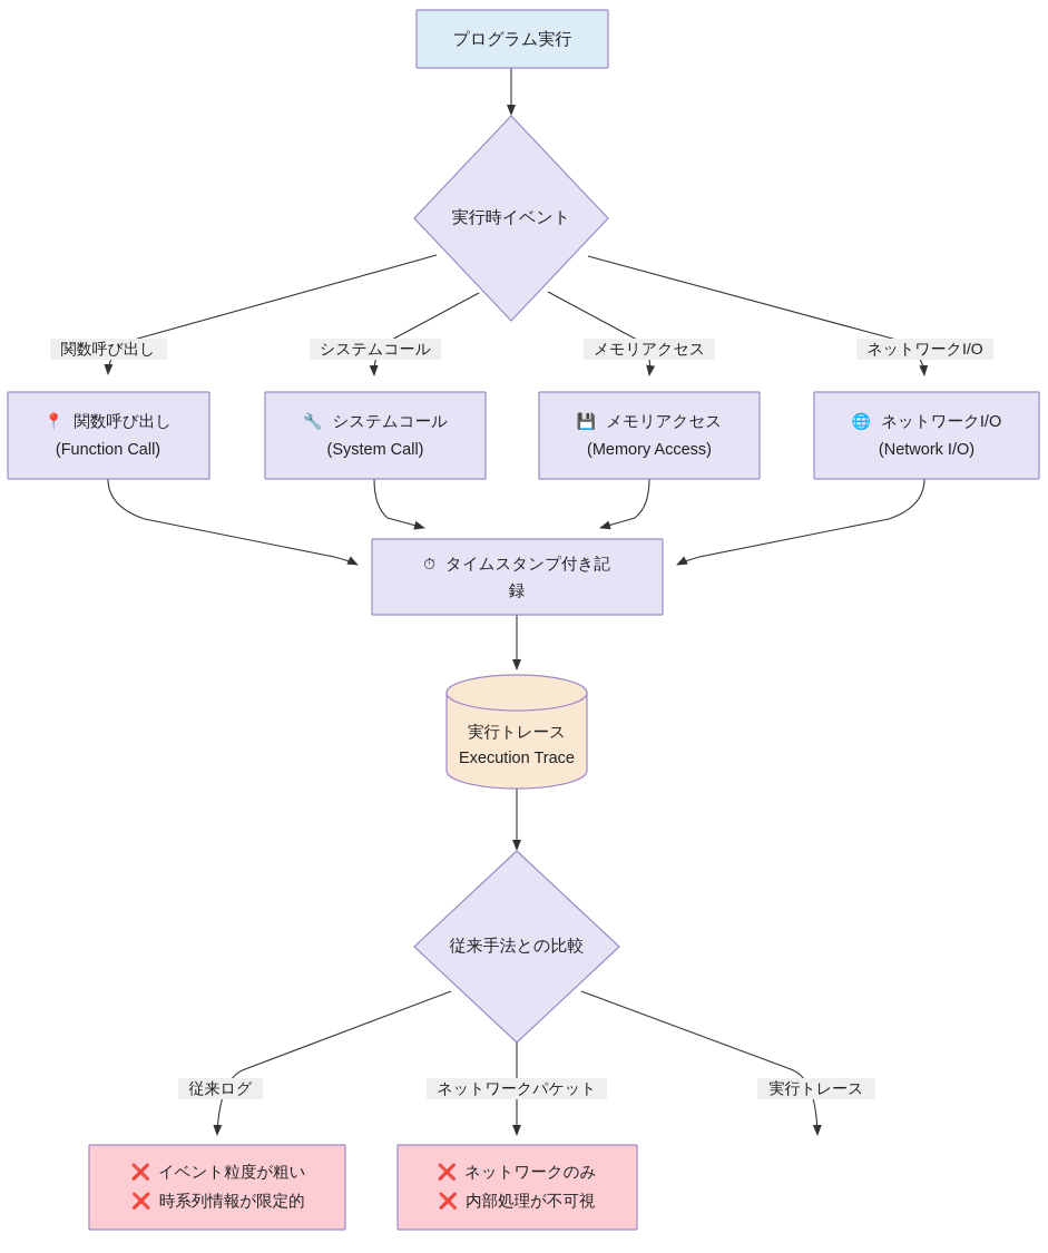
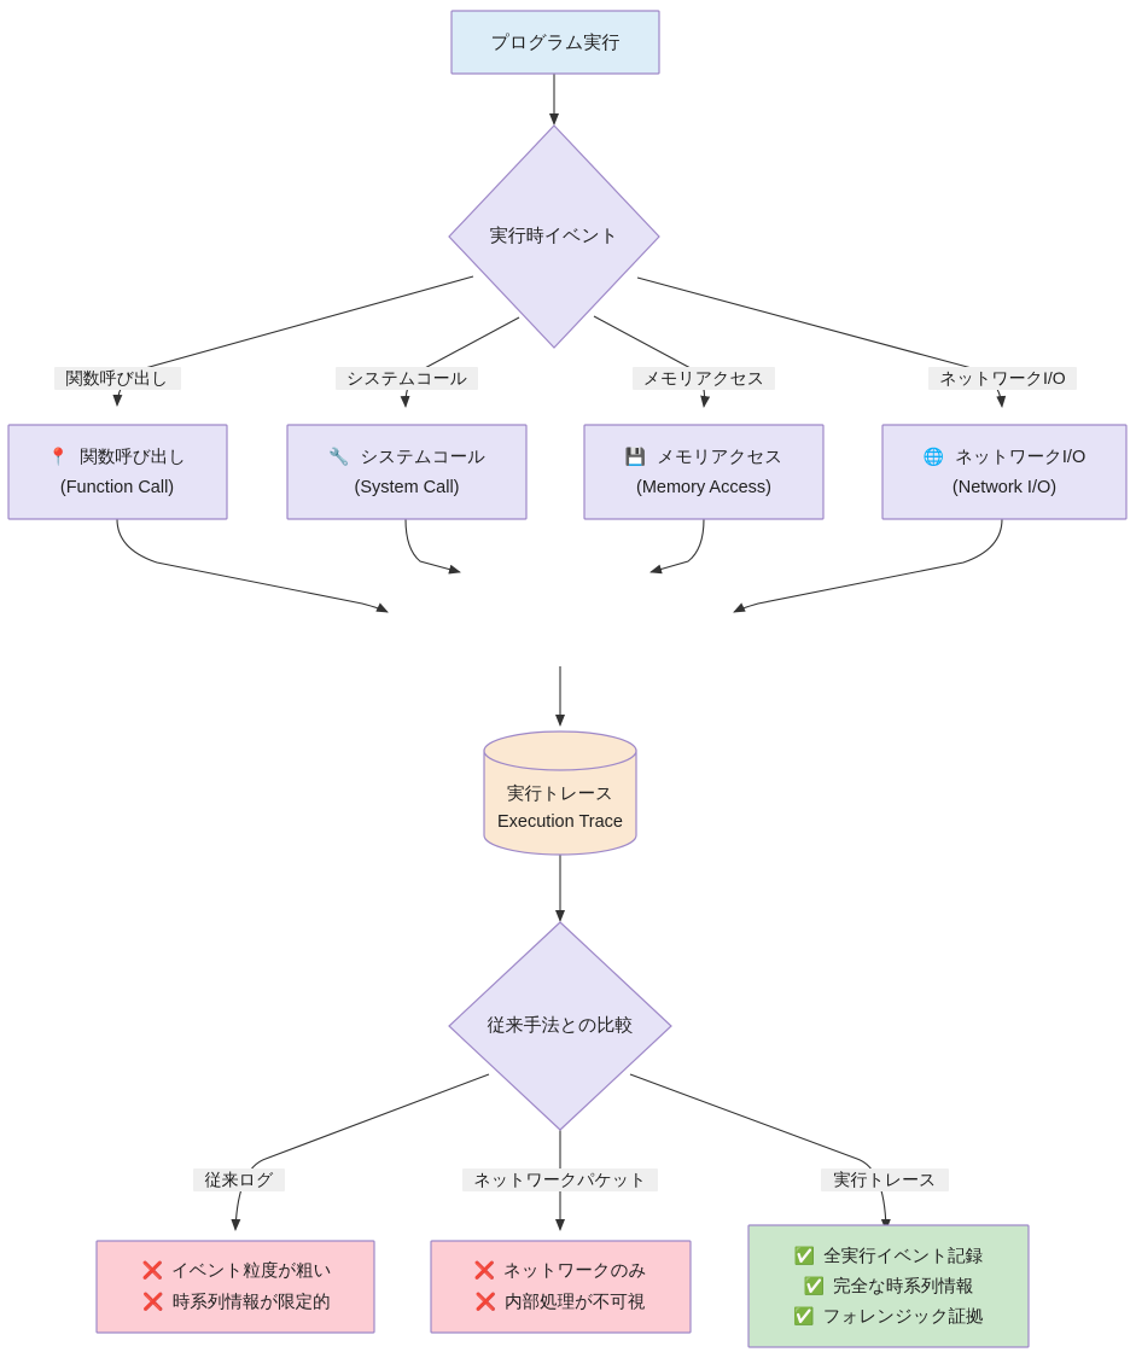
  関数呼び出し
  システムコール
  メモリアクセス
  ネットワークI/O
  従来ログ
  ネットワークパケット
  実行トレース
  プログラム実行
  実行時イベント
  📍 関数呼び出し
  (Function Call)
  🔧 システムコール
  (System Call)
  💾 メモリアクセス
  (Memory Access)
  🌐 ネットワークI/O
  (Network I/O)
- ⏱ タイムスタンプ付き記
- 録
  実行トレース
  Execution Trace
  従来手法との比較
  ❌ イベント粒度が粗い
  ❌ 時系列情報が限定的
  ❌ ネットワークのみ
  ❌ 内部処理が不可視
+ ✅ 全実行イベント記録
+ ✅ 完全な時系列情報
+ ✅ フォレンジック証拠
